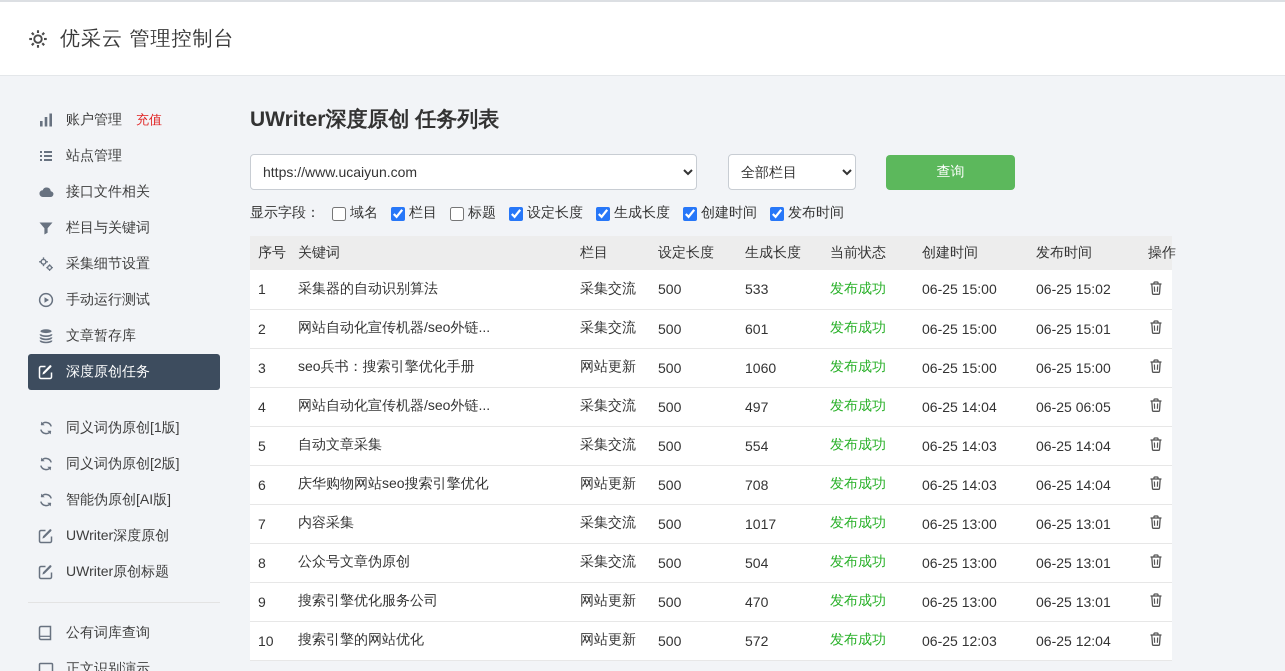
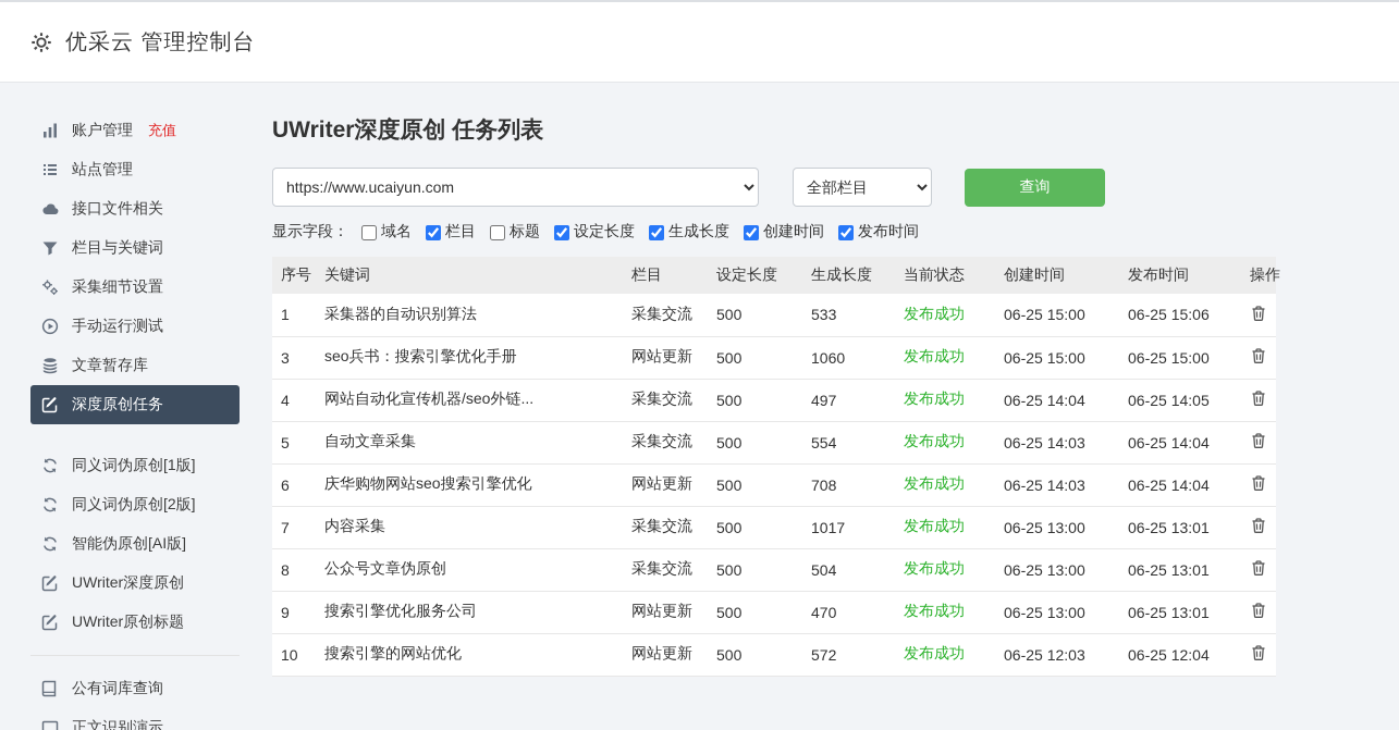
  优采云 管理控制台
  账户管理
  充值
  站点管理
  接口文件相关
  栏目与关键词
  采集细节设置
  手动运行测试
  文章暂存库
  深度原创任务
  同义词伪原创[1版]
  同义词伪原创[2版]
  智能伪原创[AI版]
  UWriter深度原创
  UWriter原创标题
  公有词库查询
  正文识别演示
  UWriter深度原创 任务列表
  https://www.ucaiyun.com
  全部栏目
  查询
  显示字段：
  域名
  栏目
  标题
  设定长度
  生成长度
  创建时间
  发布时间
  序号	关键词	栏目	设定长度	生成长度	当前状态	创建时间	发布时间	操作
- 1	采集器的自动识别算法	采集交流	500	533	发布成功	06-25 15:00	06-25 15:02
+ 1	采集器的自动识别算法	采集交流	500	533	发布成功	06-25 15:00	06-25 15:06
- 2	网站自动化宣传机器/seo外链...	采集交流	500	601	发布成功	06-25 15:00	06-25 15:01
  3	seo兵书：搜索引擎优化手册	网站更新	500	1060	发布成功	06-25 15:00	06-25 15:00
- 4	网站自动化宣传机器/seo外链...	采集交流	500	497	发布成功	06-25 14:04	06-25 06:05
+ 4	网站自动化宣传机器/seo外链...	采集交流	500	497	发布成功	06-25 14:04	06-25 14:05
  5	自动文章采集	采集交流	500	554	发布成功	06-25 14:03	06-25 14:04
  6	庆华购物网站seo搜索引擎优化	网站更新	500	708	发布成功	06-25 14:03	06-25 14:04
  7	内容采集	采集交流	500	1017	发布成功	06-25 13:00	06-25 13:01
  8	公众号文章伪原创	采集交流	500	504	发布成功	06-25 13:00	06-25 13:01
  9	搜索引擎优化服务公司	网站更新	500	470	发布成功	06-25 13:00	06-25 13:01
  10	搜索引擎的网站优化	网站更新	500	572	发布成功	06-25 12:03	06-25 12:04
